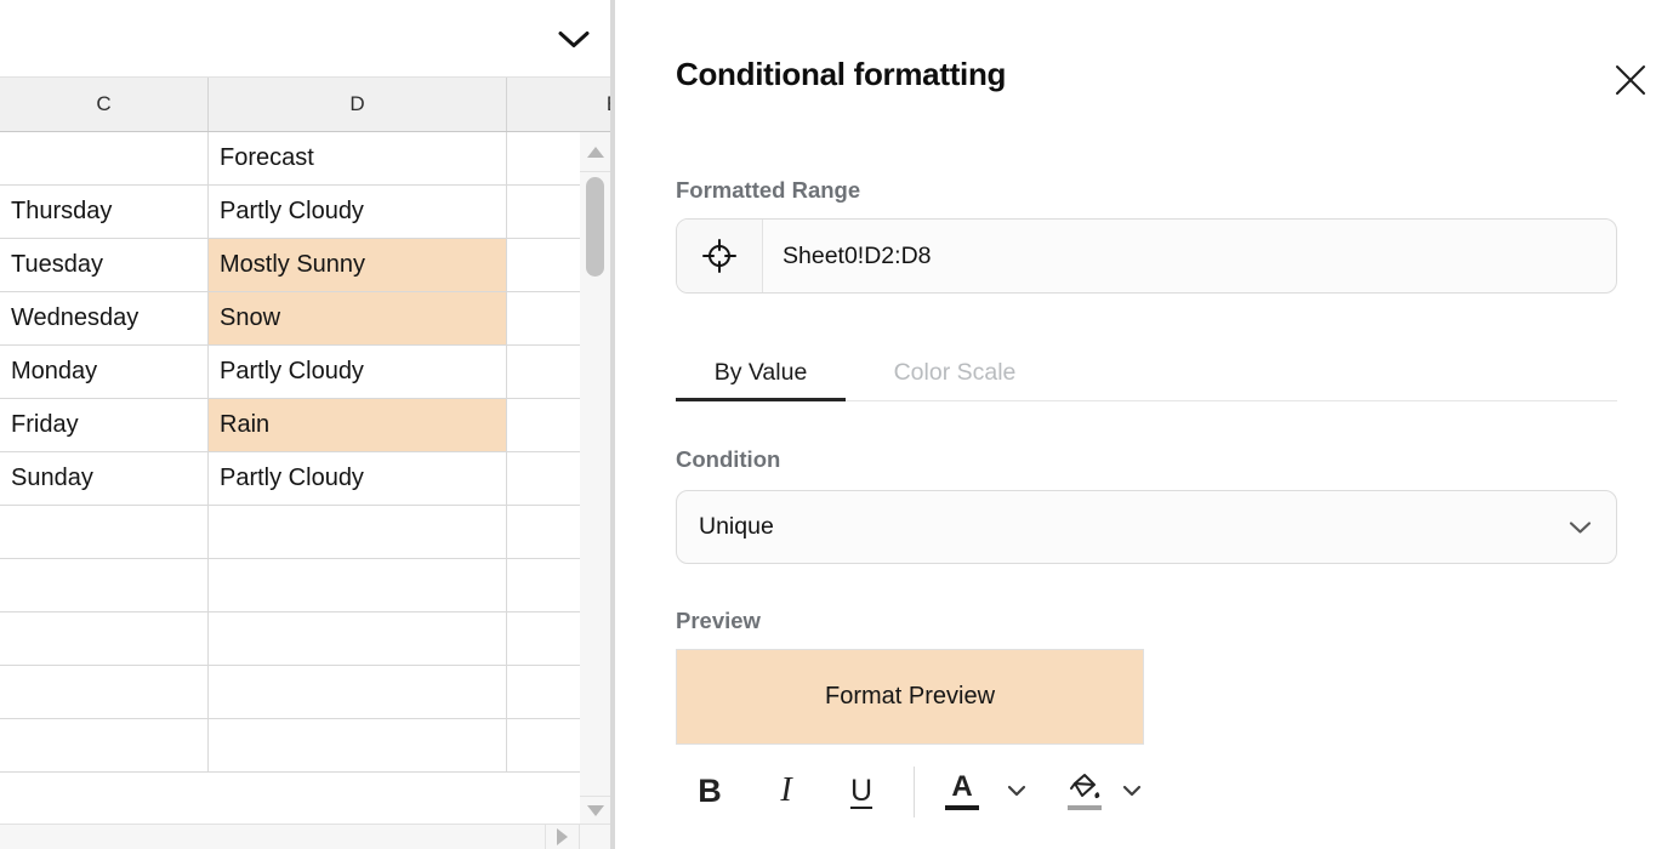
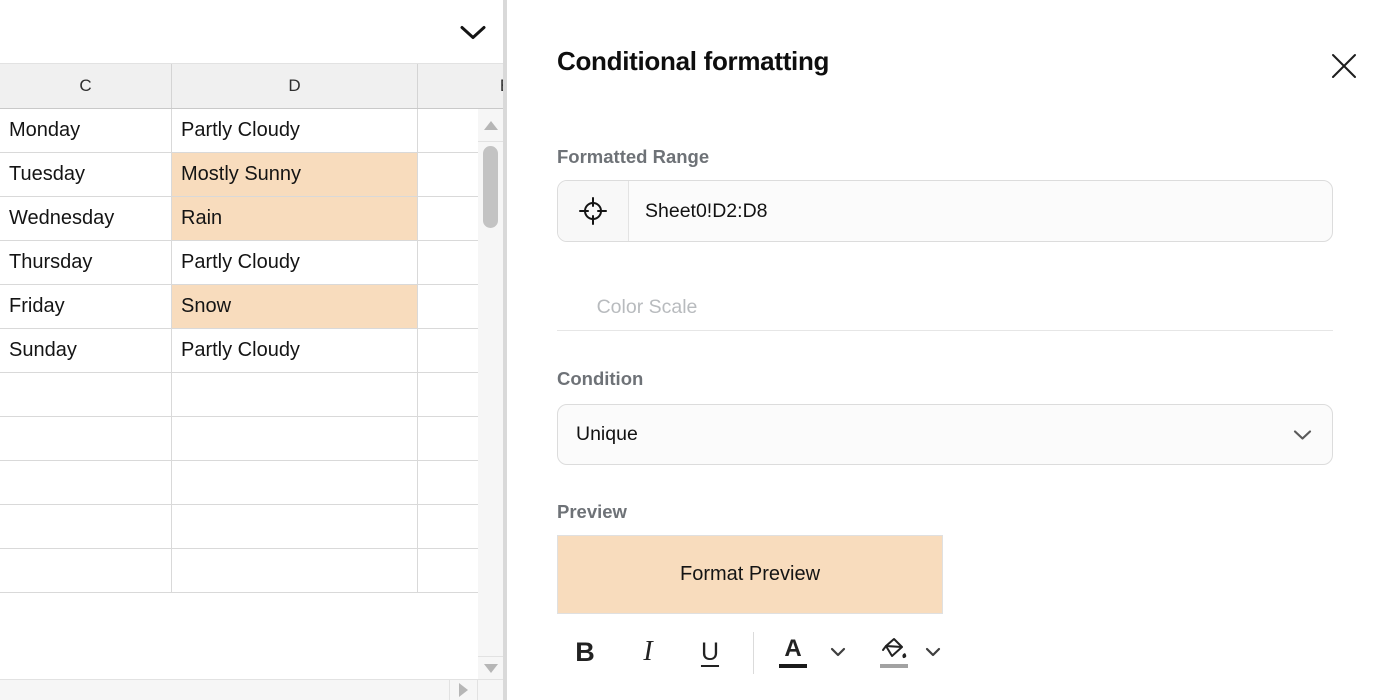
  C
  D
- Forecast
- Thursday
+ Monday
  Partly Cloudy
  Tuesday
  Mostly Sunny
  Wednesday
- Snow
+ Rain
- Monday
+ Thursday
  Partly Cloudy
  Friday
- Rain
+ Snow
  Sunday
  Partly Cloudy
  Conditional formatting
  Formatted Range
  Sheet0!D2:D8
- By Value
  Color Scale
  Condition
  Unique
  Preview
  Format Preview
  B
  I
  U
  A
